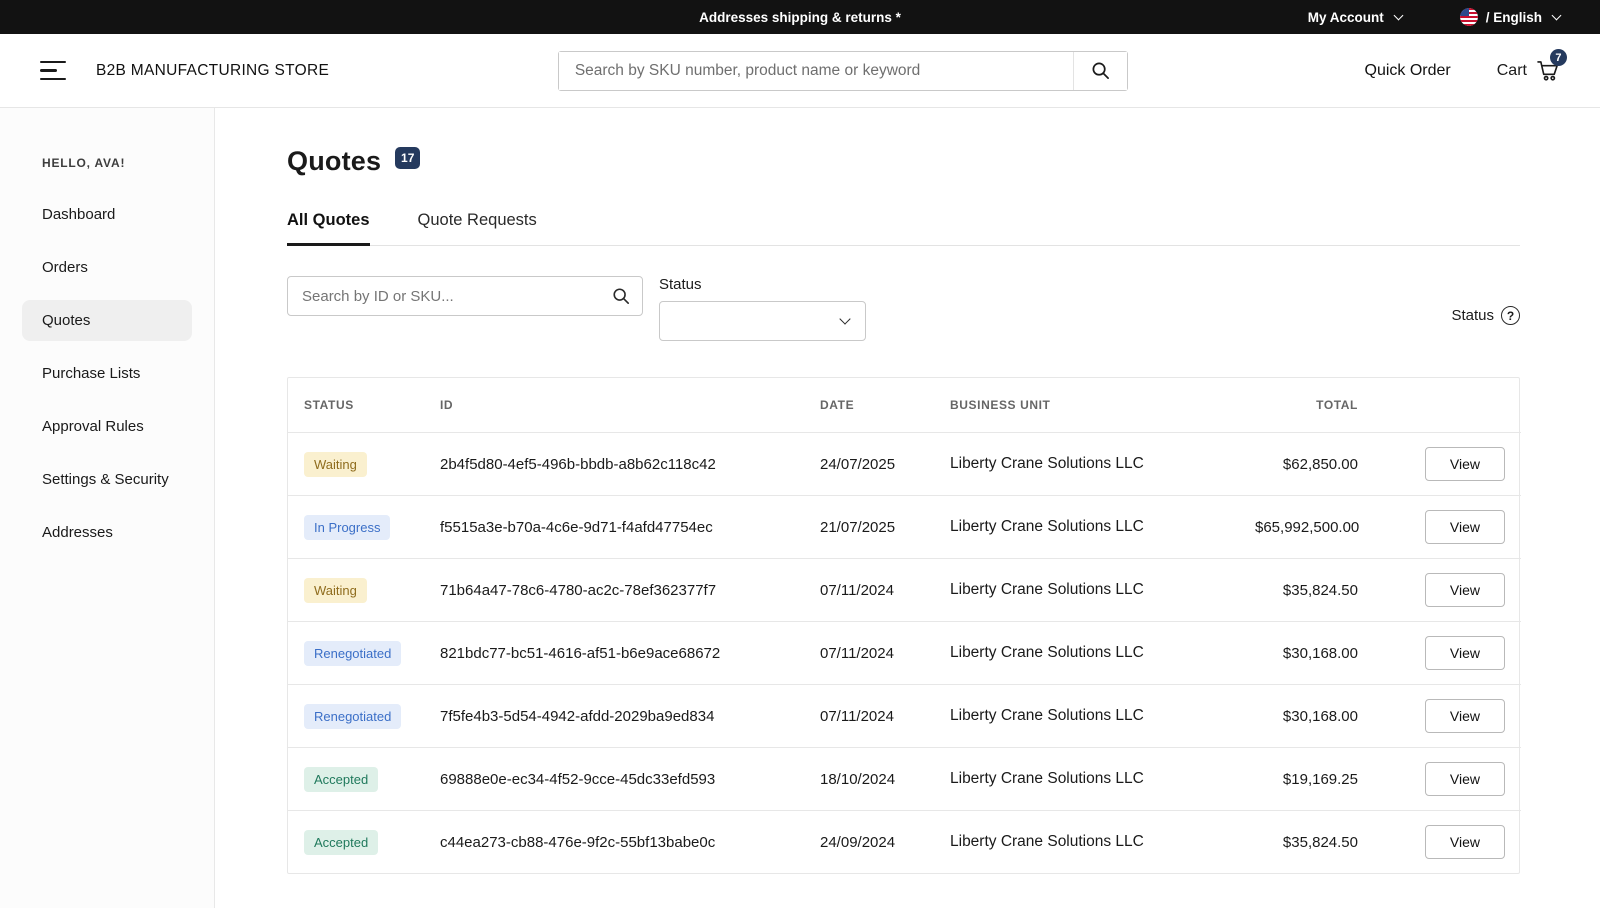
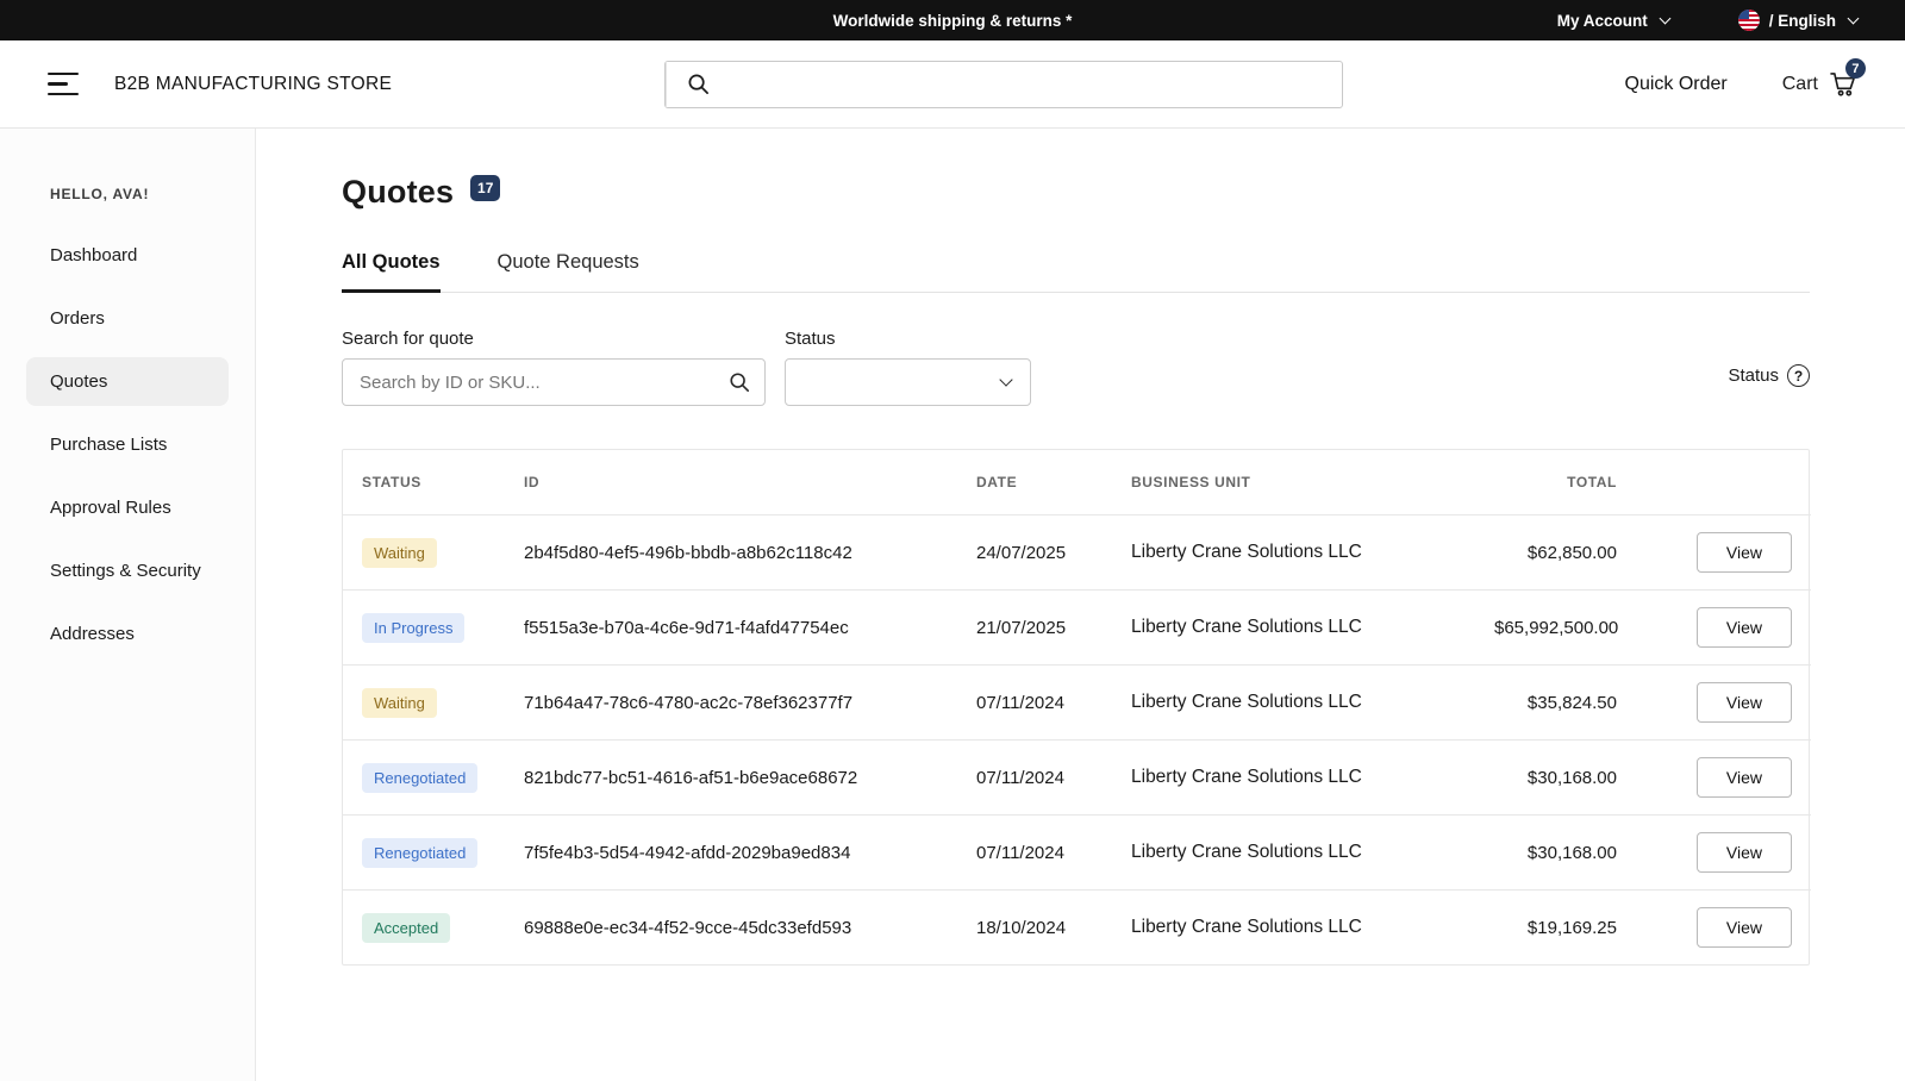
- Addresses shipping & returns *
+ Worldwide shipping & returns *
  My Account
  / English
  B2B MANUFACTURING STORE
- Search by SKU number, product name or keyword
  Quick Order
  Cart
  7
  HELLO, AVA!
  Dashboard
  Orders
  Quotes
  Purchase Lists
  Approval Rules
  Settings & Security
  Addresses
  Quotes
  17
  All Quotes
  Quote Requests
+ Search for quote
  Search by ID or SKU...
  Status
  Status
  ?
  STATUS	ID	DATE	BUSINESS UNIT	TOTAL
  Waiting	2b4f5d80-4ef5-496b-bbdb-a8b62c118c42	24/07/2025	Liberty Crane Solutions LLC	$62,850.00	View
  In Progress	f5515a3e-b70a-4c6e-9d71-f4afd47754ec	21/07/2025	Liberty Crane Solutions LLC	$65,992,500.00	View
  Waiting	71b64a47-78c6-4780-ac2c-78ef362377f7	07/11/2024	Liberty Crane Solutions LLC	$35,824.50	View
  Renegotiated	821bdc77-bc51-4616-af51-b6e9ace68672	07/11/2024	Liberty Crane Solutions LLC	$30,168.00	View
  Renegotiated	7f5fe4b3-5d54-4942-afdd-2029ba9ed834	07/11/2024	Liberty Crane Solutions LLC	$30,168.00	View
  Accepted	69888e0e-ec34-4f52-9cce-45dc33efd593	18/10/2024	Liberty Crane Solutions LLC	$19,169.25	View
- Accepted	c44ea273-cb88-476e-9f2c-55bf13babe0c	24/09/2024	Liberty Crane Solutions LLC	$35,824.50	View
